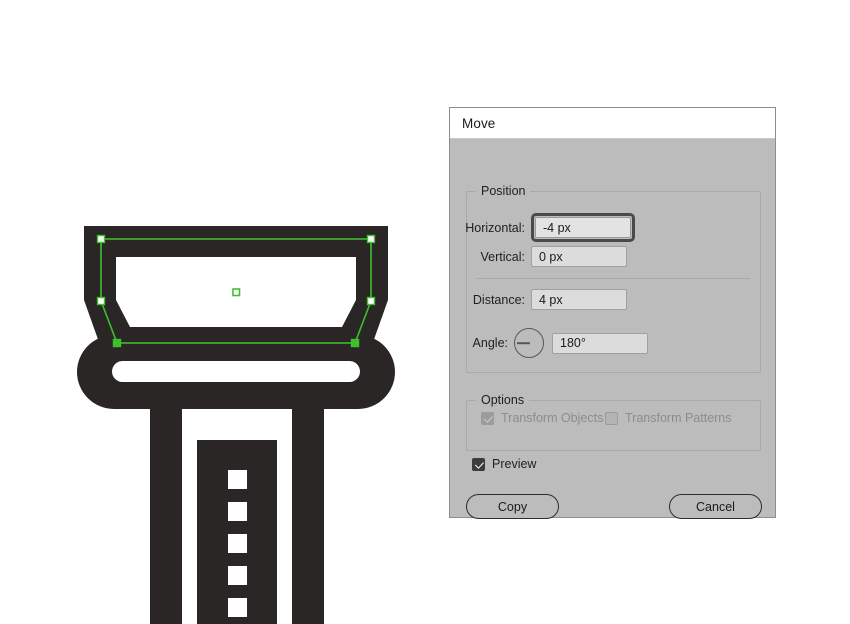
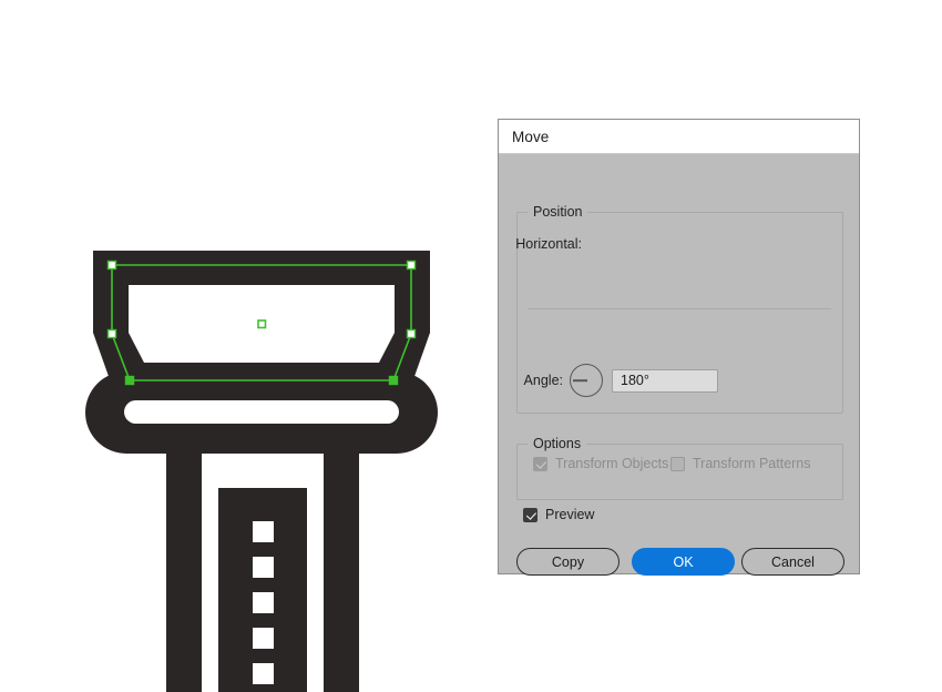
  Move
  Position
  Horizontal:
- -4 px
- Vertical:
- 0 px
- Distance:
- 4 px
  Angle:
  180°
  Options
  Transform Objects
  Transform Patterns
  Preview
  Copy
+ OK
  Cancel
